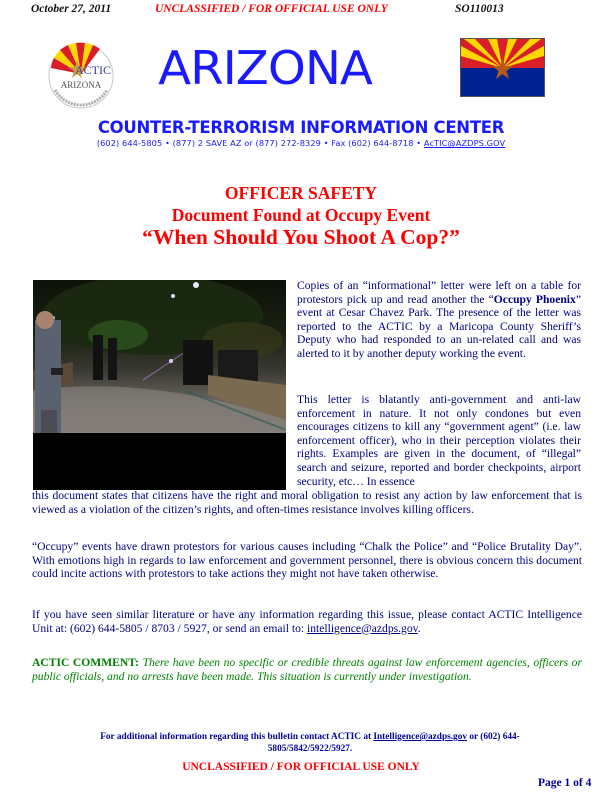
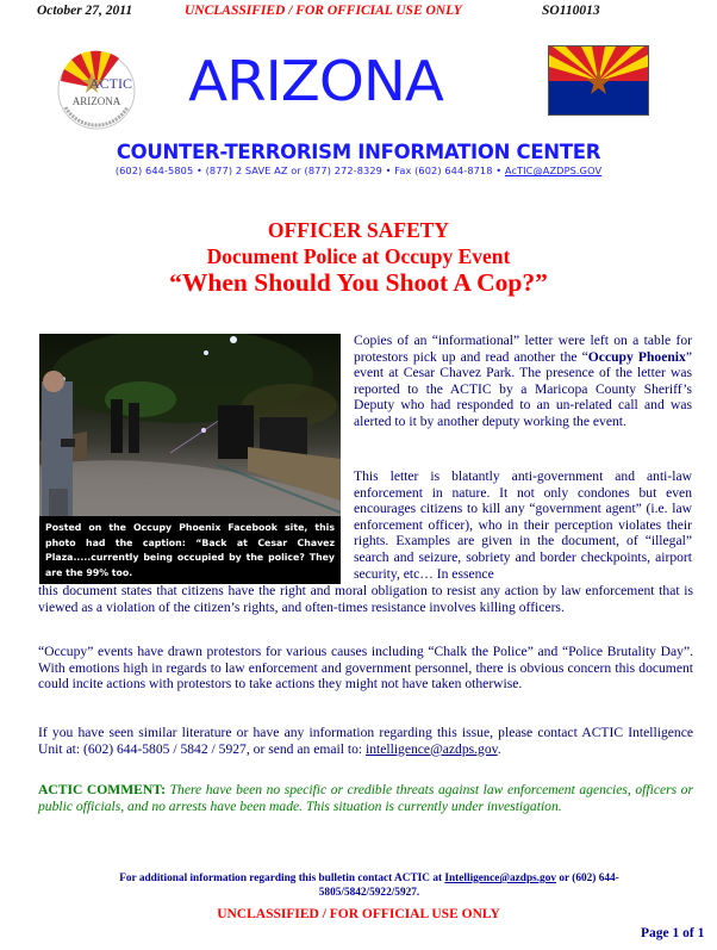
  October 27, 2011
  UNCLASSIFIED / FOR OFFICIAL USE ONLY
  SO110013
  ACTIC
  ARIZONA
  ARIZONA
  COUNTER-TERRORISM INFORMATION CENTER
  (602) 644-5805 • (877) 2 SAVE AZ or (877) 272-8329 • Fax (602) 644-8718 • AcTIC@AZDPS.GOV
  OFFICER SAFETY
- Document Found at Occupy Event
+ Document Police at Occupy Event
  “When Should You Shoot A Cop?”
+ Posted on the Occupy Phoenix Facebook site, this photo had the caption: “Back at Cesar Chavez Plaza.....currently being occupied by the police? They are the 99% too.
  Copies of an “informational” letter were left on a table for protestors pick up and read another the “Occupy Phoenix” event at Cesar Chavez Park. The presence of the letter was reported to the ACTIC by a Maricopa County Sheriff’s Deputy who had responded to an un-related call and was alerted to it by another deputy working the event.
- This letter is blatantly anti-government and anti-law enforcement in nature. It not only condones but even encourages citizens to kill any “government agent” (i.e. law enforcement officer), who in their perception violates their rights. Examples are given in the document, of “illegal” search and seizure, reported and border checkpoints, airport security, etc… In essence
+ This letter is blatantly anti-government and anti-law enforcement in nature. It not only condones but even encourages citizens to kill any “government agent” (i.e. law enforcement officer), who in their perception violates their rights. Examples are given in the document, of “illegal” search and seizure, sobriety and border checkpoints, airport security, etc… In essence
  this document states that citizens have the right and moral obligation to resist any action by law enforcement that is viewed as a violation of the citizen’s rights, and often-times resistance involves killing officers.
  “Occupy” events have drawn protestors for various causes including “Chalk the Police” and “Police Brutality Day”. With emotions high in regards to law enforcement and government personnel, there is obvious concern this document could incite actions with protestors to take actions they might not have taken otherwise.
- If you have seen similar literature or have any information regarding this issue, please contact ACTIC Intelligence Unit at: (602) 644-5805 / 8703 / 5927, or send an email to: intelligence@azdps.gov.
+ If you have seen similar literature or have any information regarding this issue, please contact ACTIC Intelligence Unit at: (602) 644-5805 / 5842 / 5927, or send an email to: intelligence@azdps.gov.
  ACTIC COMMENT: There have been no specific or credible threats against law enforcement agencies, officers or public officials, and no arrests have been made. This situation is currently under investigation.
  For additional information regarding this bulletin contact ACTIC at Intelligence@azdps.gov or (602) 644-5805/5842/5922/5927.
  UNCLASSIFIED / FOR OFFICIAL USE ONLY
- Page 1 of 4
+ Page 1 of 1
